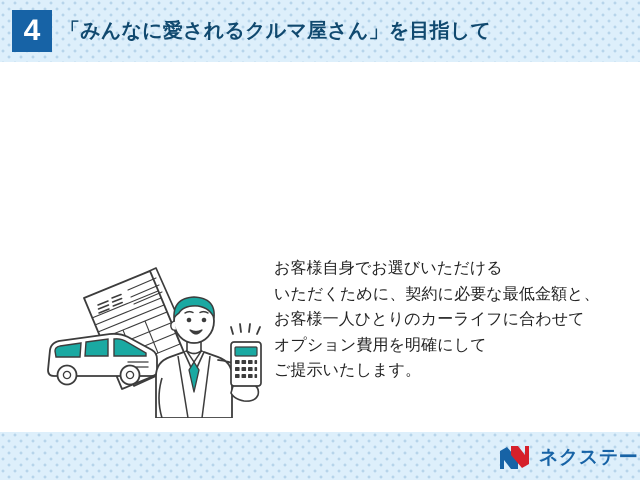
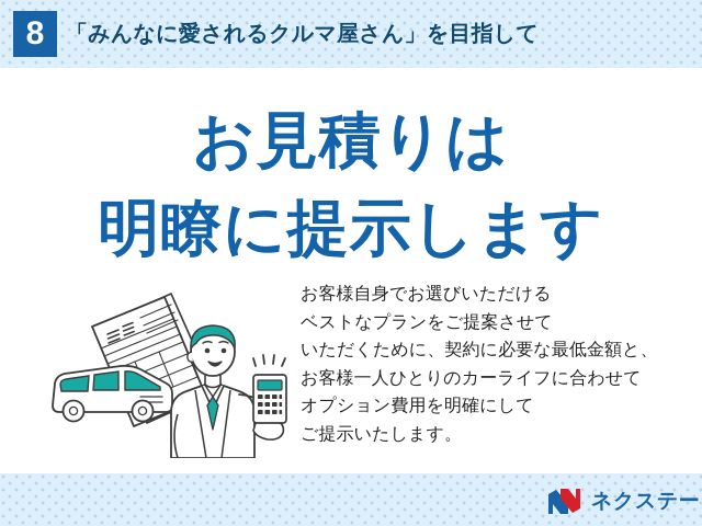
- 4
+ 8
  「みんなに愛されるクルマ屋さん」を目指して
+ お見積りは
+ 明瞭に提示します
  お客様自身でお選びいただける
+ ベストなプランをご提案させて
  いただくために、契約に必要な最低金額と、
  お客様一人ひとりのカーライフに合わせて
  オプション費用を明確にして
  ご提示いたします。
  ネクステー
